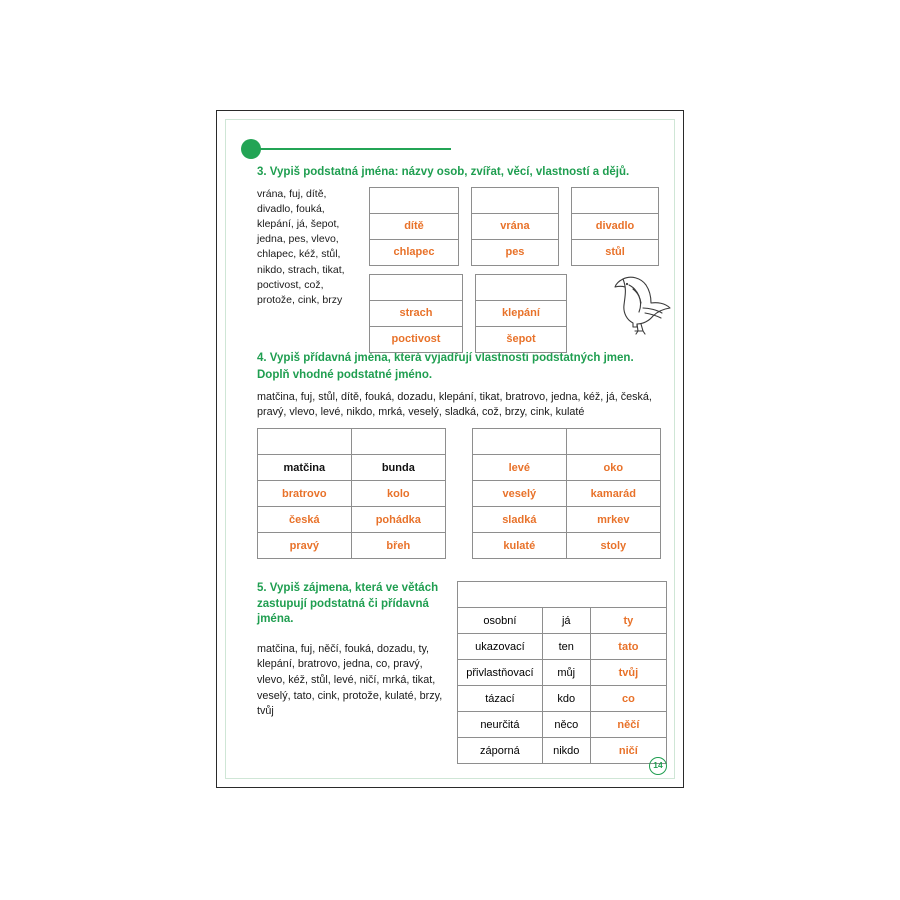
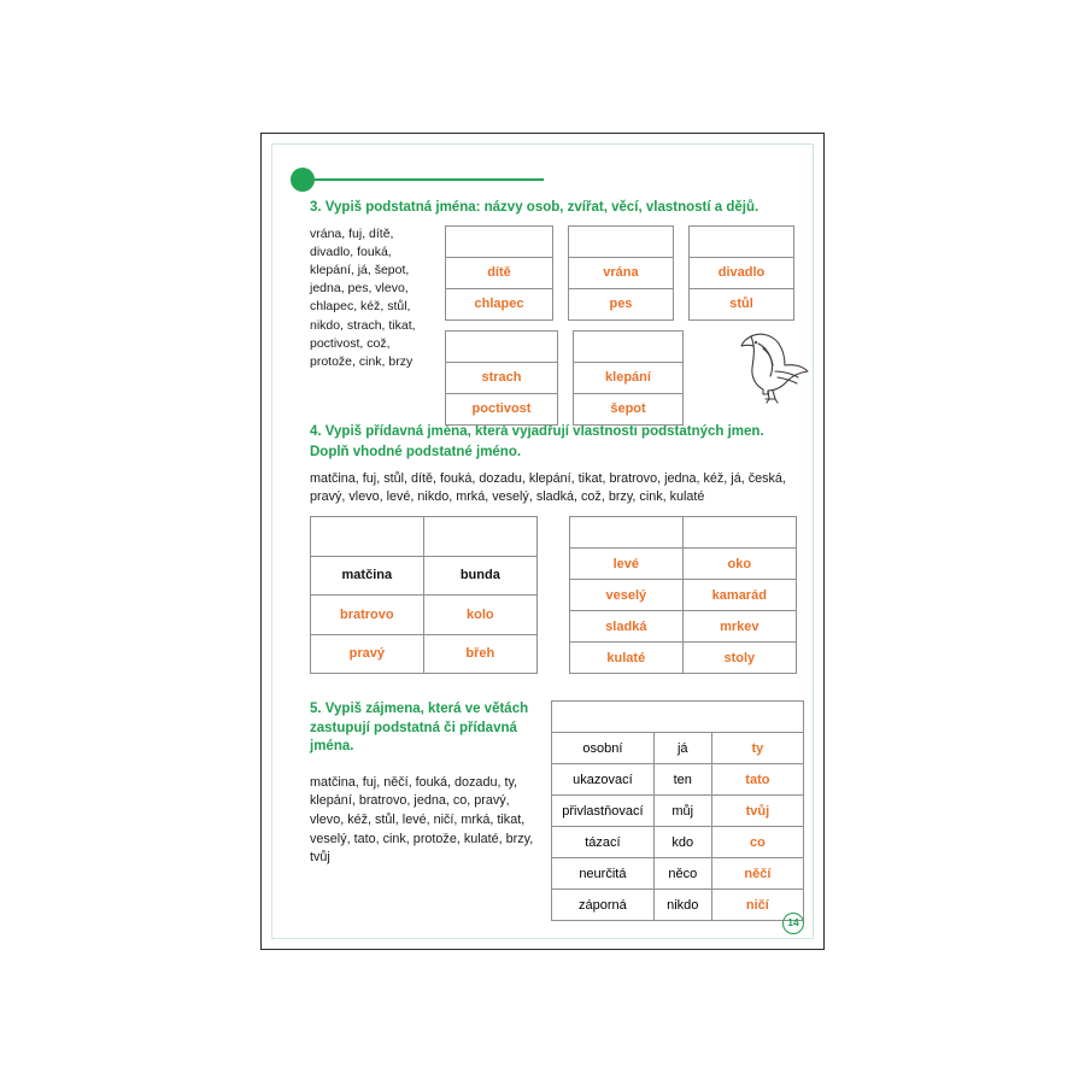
  3. Vypiš podstatná jména: názvy osob, zvířat, věcí, vlastností a dějů.
  vrána, fuj, dítě, divadlo, fouká, klepání, já, šepot, jedna, pes, vlevo, chlapec, kéž, stůl, nikdo, strach, tikat, poctivost, což, protože, cink, brzy
  dítě
  chlapec
  vrána
  pes
  divadlo
  stůl
  strach
  poctivost
  klepání
  šepot
  4. Vypiš přídavná jména, která vyjadřují vlastnosti podstatných jmen.
  Doplň vhodné podstatné jméno.
  matčina, fuj, stůl, dítě, fouká, dozadu, klepání, tikat, bratrovo, jedna, kéž, já, česká, pravý, vlevo, levé, nikdo, mrká, veselý, sladká, což, brzy, cink, kulaté
  matčina	bunda
  bratrovo	kolo
- česká	pohádka
  pravý	břeh
  levé	oko
  veselý	kamarád
  sladká	mrkev
  kulaté	stoly
  5. Vypiš zájmena, která ve větách zastupují podstatná či přídavná jména.
  matčina, fuj, něčí, fouká, dozadu, ty, klepání, bratrovo, jedna, co, pravý, vlevo, kéž, stůl, levé, ničí, mrká, tikat, veselý, tato, cink, protože, kulaté, brzy, tvůj
  osobní	já	ty
  ukazovací	ten	tato
  přivlastňovací	můj	tvůj
  tázací	kdo	co
  neurčitá	něco	něčí
  záporná	nikdo	ničí
  14
